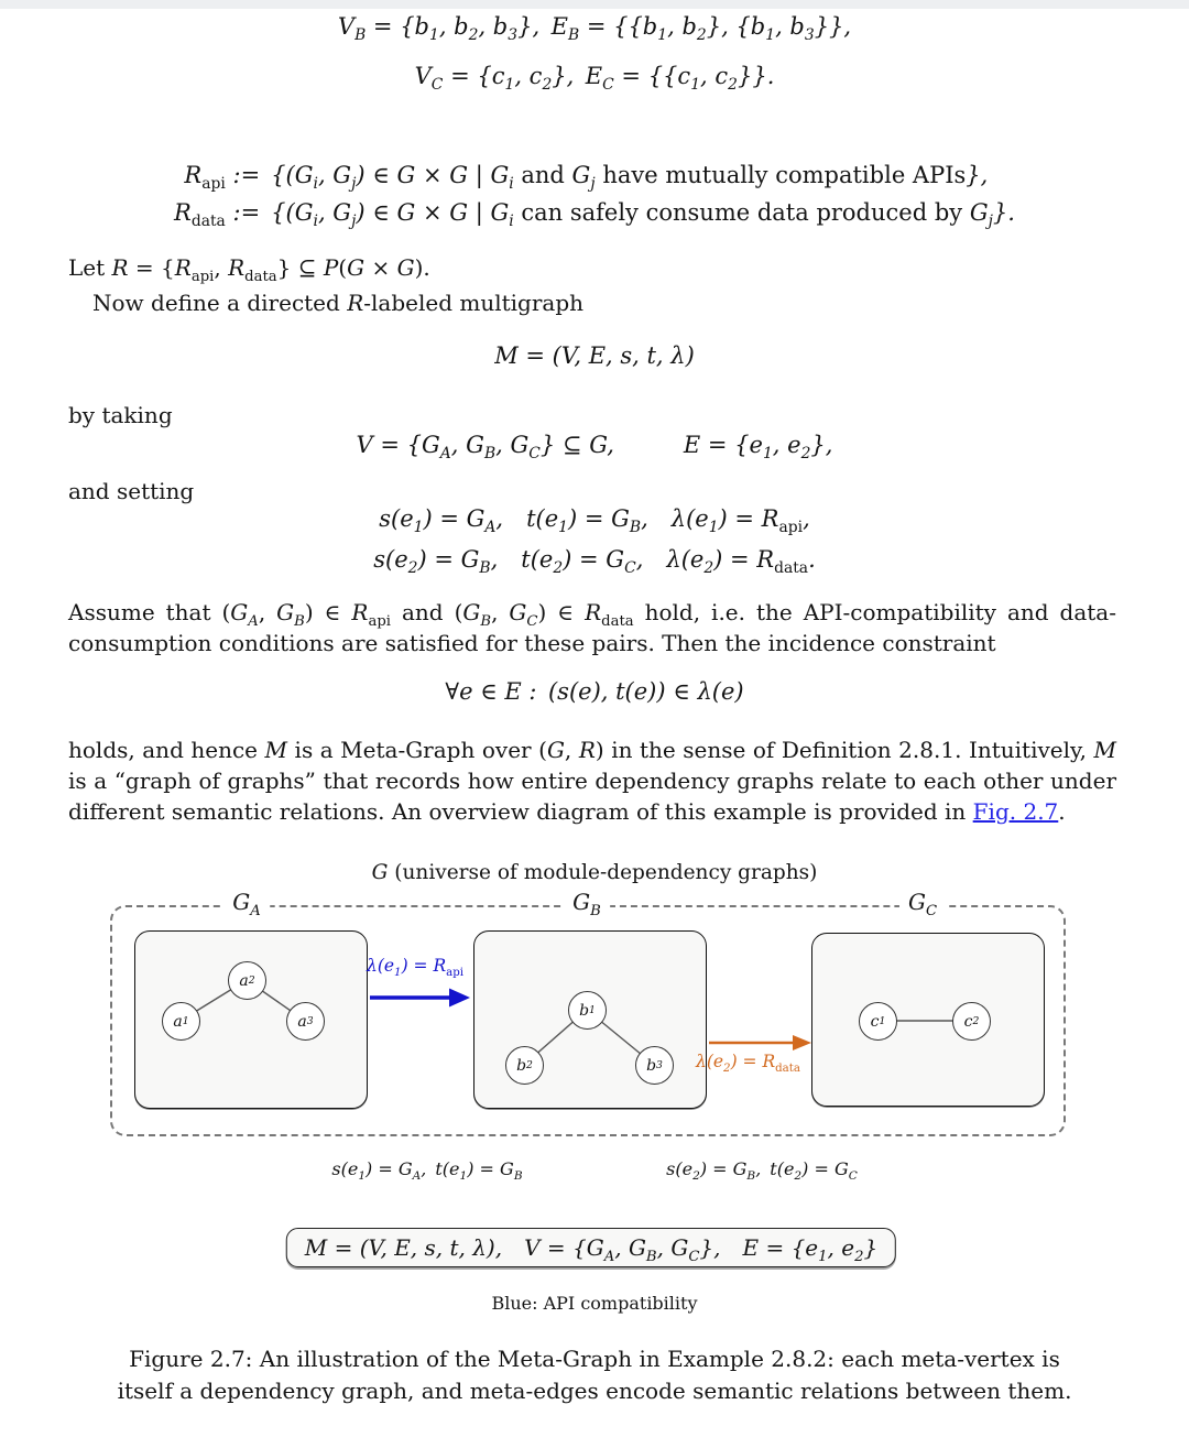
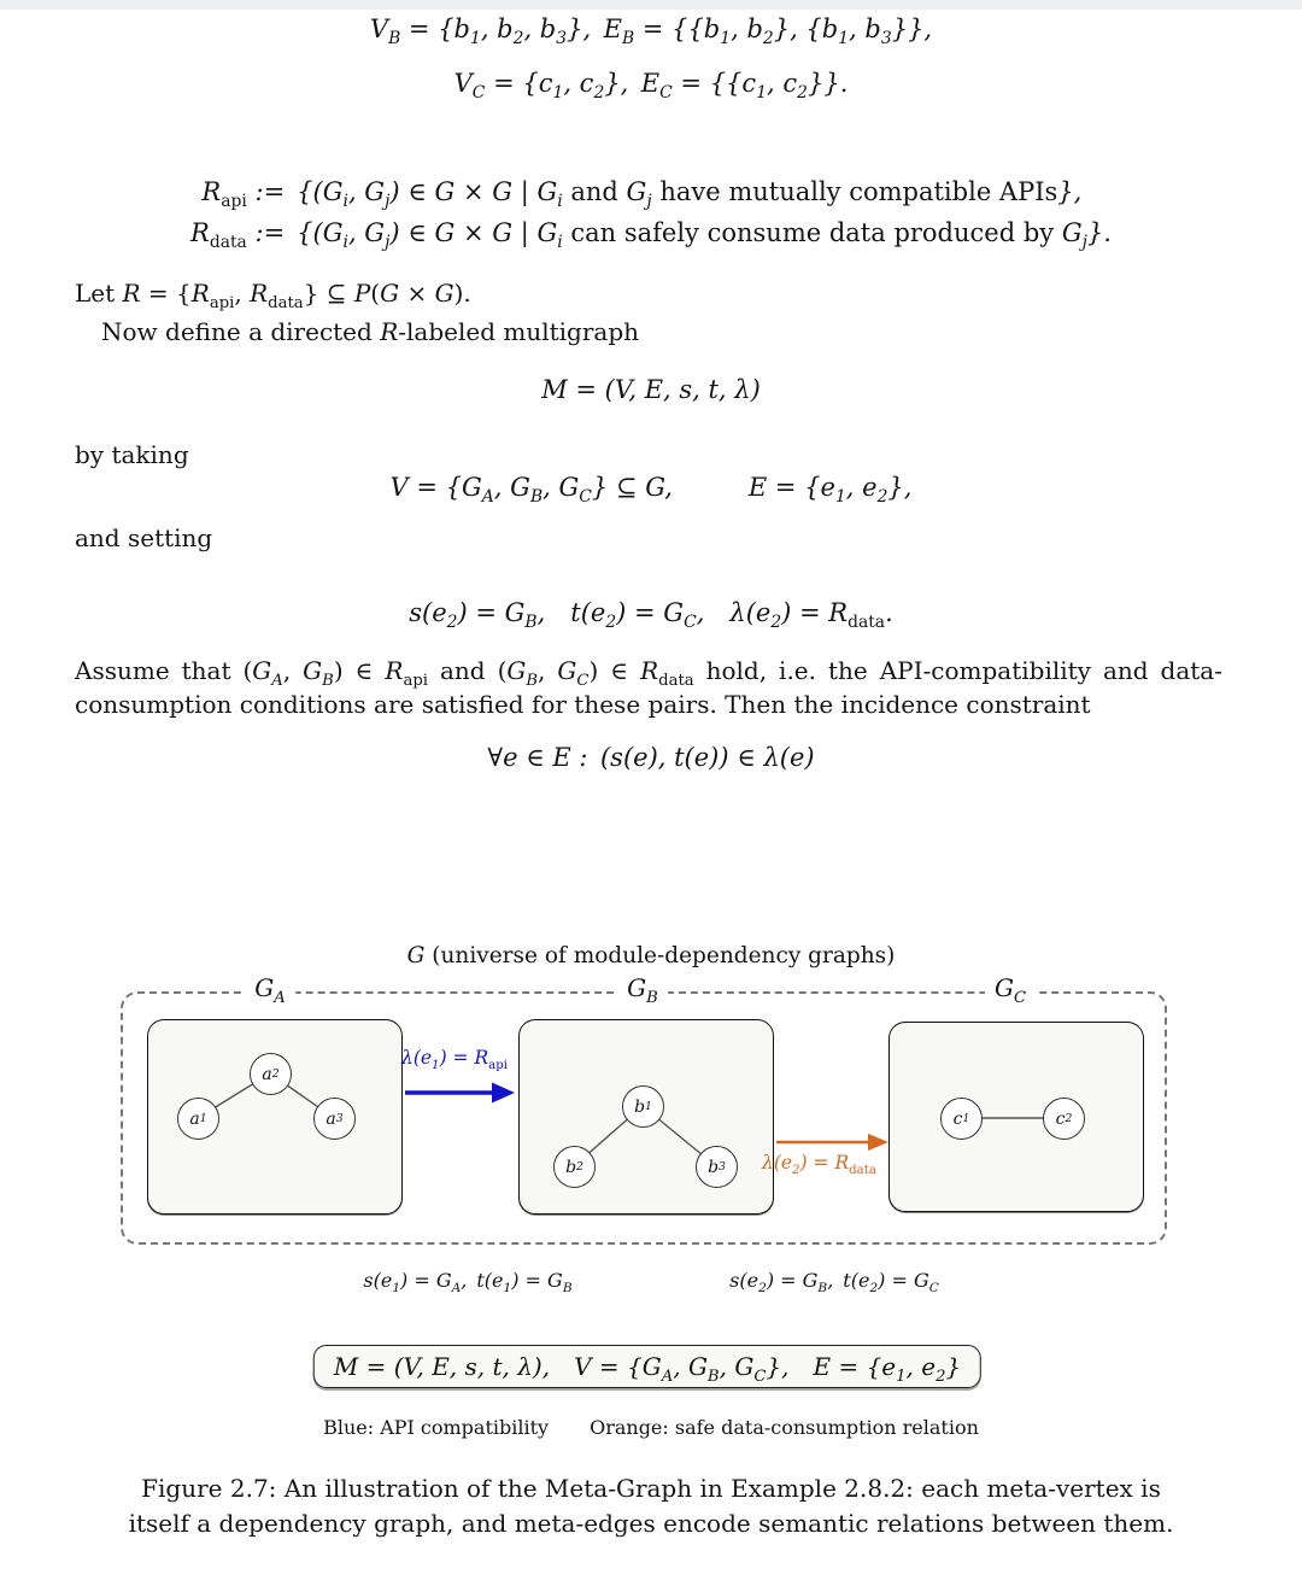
  VB = {b1, b2, b3}, EB = {{b1, b2}, {b1, b3}},
  VC = {c1, c2}, EC = {{c1, c2}}.
  Rapi :=
  {(Gi, Gj) ∈ G × G | Gi and Gj have mutually compatible APIs},
  Rdata :=
  {(Gi, Gj) ∈ G × G | Gi can safely consume data produced by Gj}.
  Let R = {Rapi, Rdata} ⊆ P(G × G).
  Now define a directed R-labeled multigraph
  M = (V, E, s, t, λ)
  by taking
  V = {GA, GB, GC} ⊆ G, E = {e1, e2},
  and setting
- s(e1) = GA, t(e1) = GB, λ(e1) = Rapi,
  s(e2) = GB, t(e2) = GC, λ(e2) = Rdata.
  Assume that (GA, GB) ∈ Rapi and (GB, GC) ∈ Rdata hold, i.e. the API-compatibility and data-consumption conditions are satisfied for these pairs. Then the incidence constraint
  ∀e ∈ E : (s(e), t(e)) ∈ λ(e)
- holds, and hence M is a Meta-Graph over (G, R) in the sense of Definition 2.8.1. Intuitively, M is a “graph of graphs” that records how entire dependency graphs relate to each other under different semantic relations. An overview diagram of this example is provided in Fig. 2.7.
  G (universe of module-dependency graphs)
  GA
  GB
  GC
  a
  2
  a
  1
  a
  3
  b
  1
  b
  2
  b
  3
  c
  1
  c
  2
  λ(e1) = Rapi
  λ(e2) = Rdata
  s(e1) = GA, t(e1) = GB
  s(e2) = GB, t(e2) = GC
  M = (V, E, s, t, λ), V = {GA, GB, GC}, E = {e1, e2}
  Blue: API compatibility
+ Orange: safe data-consumption relation
  Figure 2.7: An illustration of the Meta-Graph in Example 2.8.2: each meta-vertex is itself a dependency graph, and meta-edges encode semantic relations between them.
